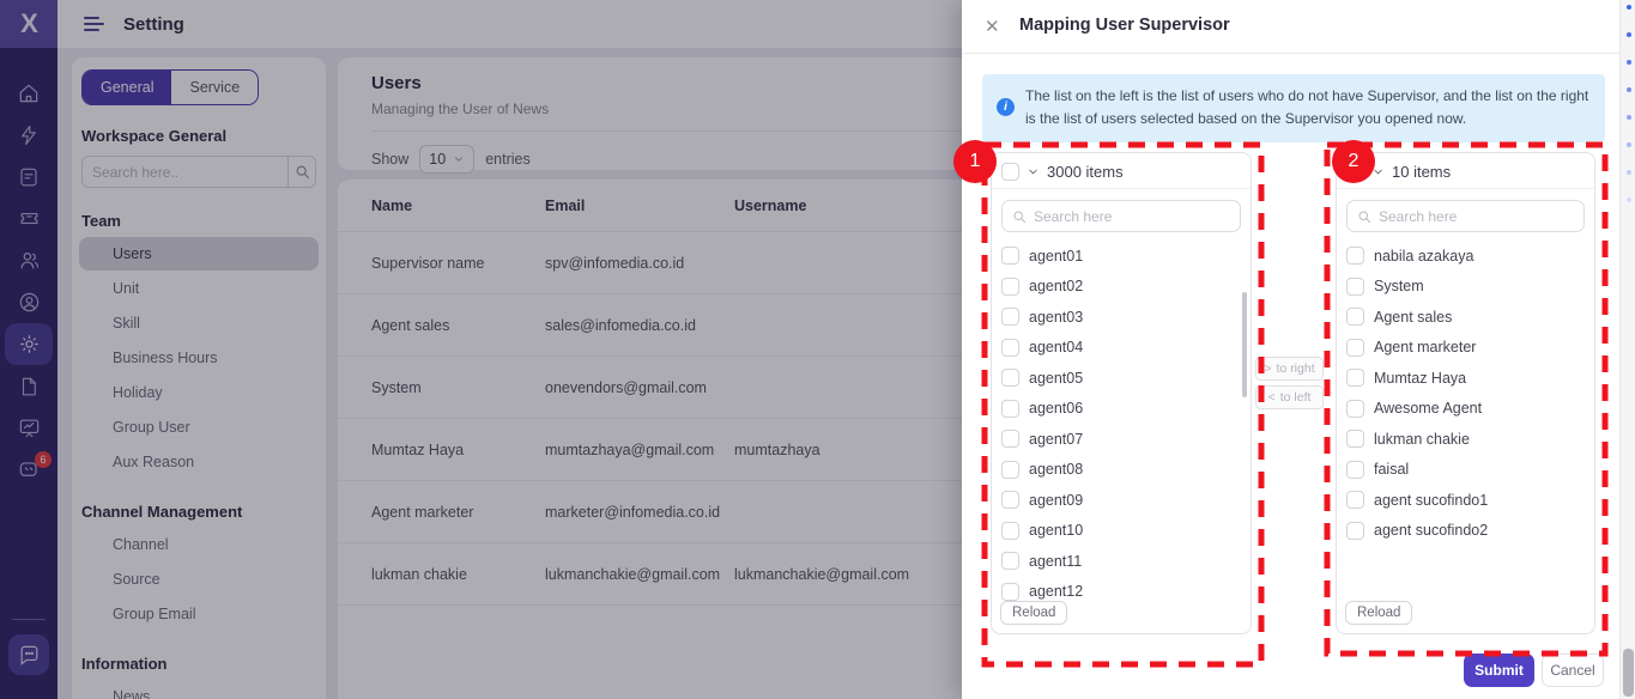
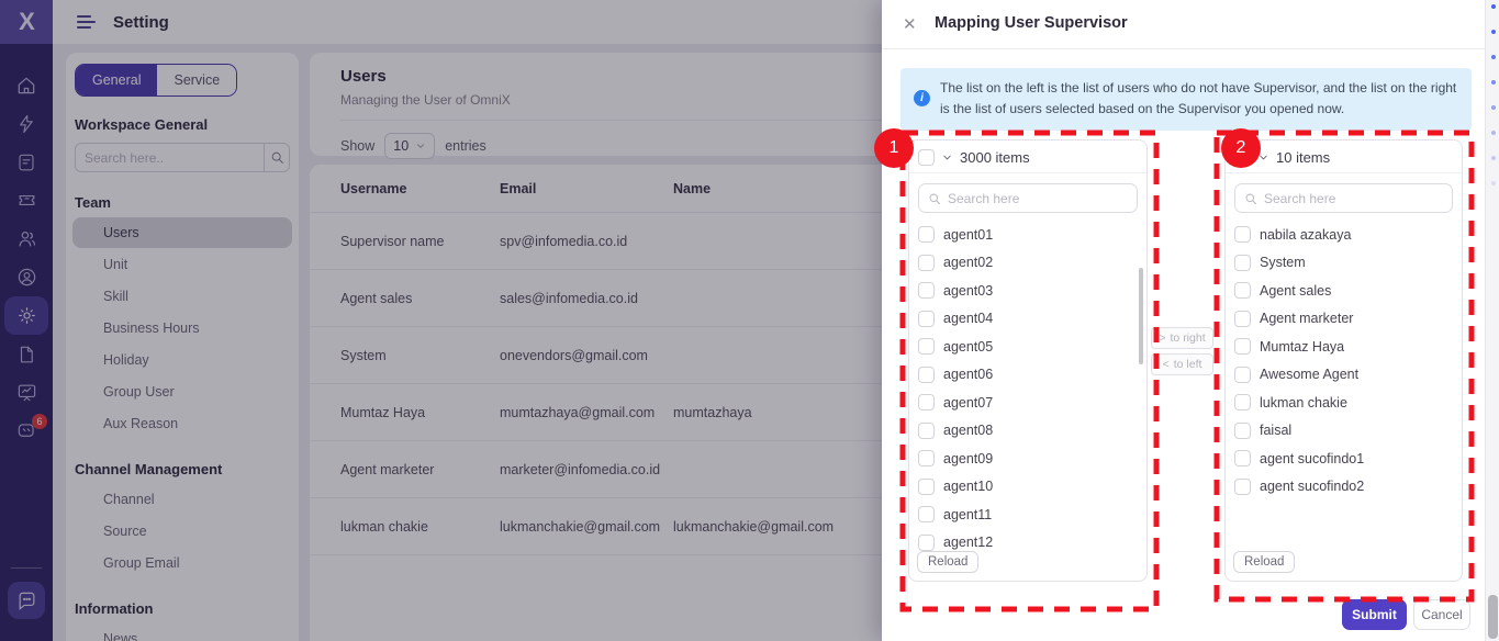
  X
  6
  Setting
  General
  Service
  Workspace General
  Search here..
  Team
  Users
  Unit
  Skill
  Business Hours
  Holiday
  Group User
  Aux Reason
  Channel Management
  Channel
  Source
  Group Email
  Information
  News
  Users
- Managing the User of News
+ Managing the User of OmniX
  Show
  10
  entries
- Name
+ Username
  Email
- Username
+ Name
  Supervisor name
  spv@infomedia.co.id
  Agent sales
  sales@infomedia.co.id
  System
  onevendors@gmail.com
  Mumtaz Haya
  mumtazhaya@gmail.com
  mumtazhaya
  Agent marketer
  marketer@infomedia.co.id
  lukman chakie
  lukmanchakie@gmail.com
  lukmanchakie@gmail.com
  ✕
  Mapping User Supervisor
  i
  The list on the left is the list of users who do not have Supervisor, and the list on the right is the list of users selected based on the Supervisor you opened now.
  3000 items
  Search here
  agent01
  agent02
  agent03
  agent04
  agent05
  agent06
  agent07
  agent08
  agent09
  agent10
  agent11
  agent12
  Reload
  >
  to right
  <
  to left
  10 items
  Search here
  nabila azakaya
  System
  Agent sales
  Agent marketer
  Mumtaz Haya
  Awesome Agent
  lukman chakie
  faisal
  agent sucofindo1
  agent sucofindo2
  Reload
  Submit
  Cancel
  1
  2
